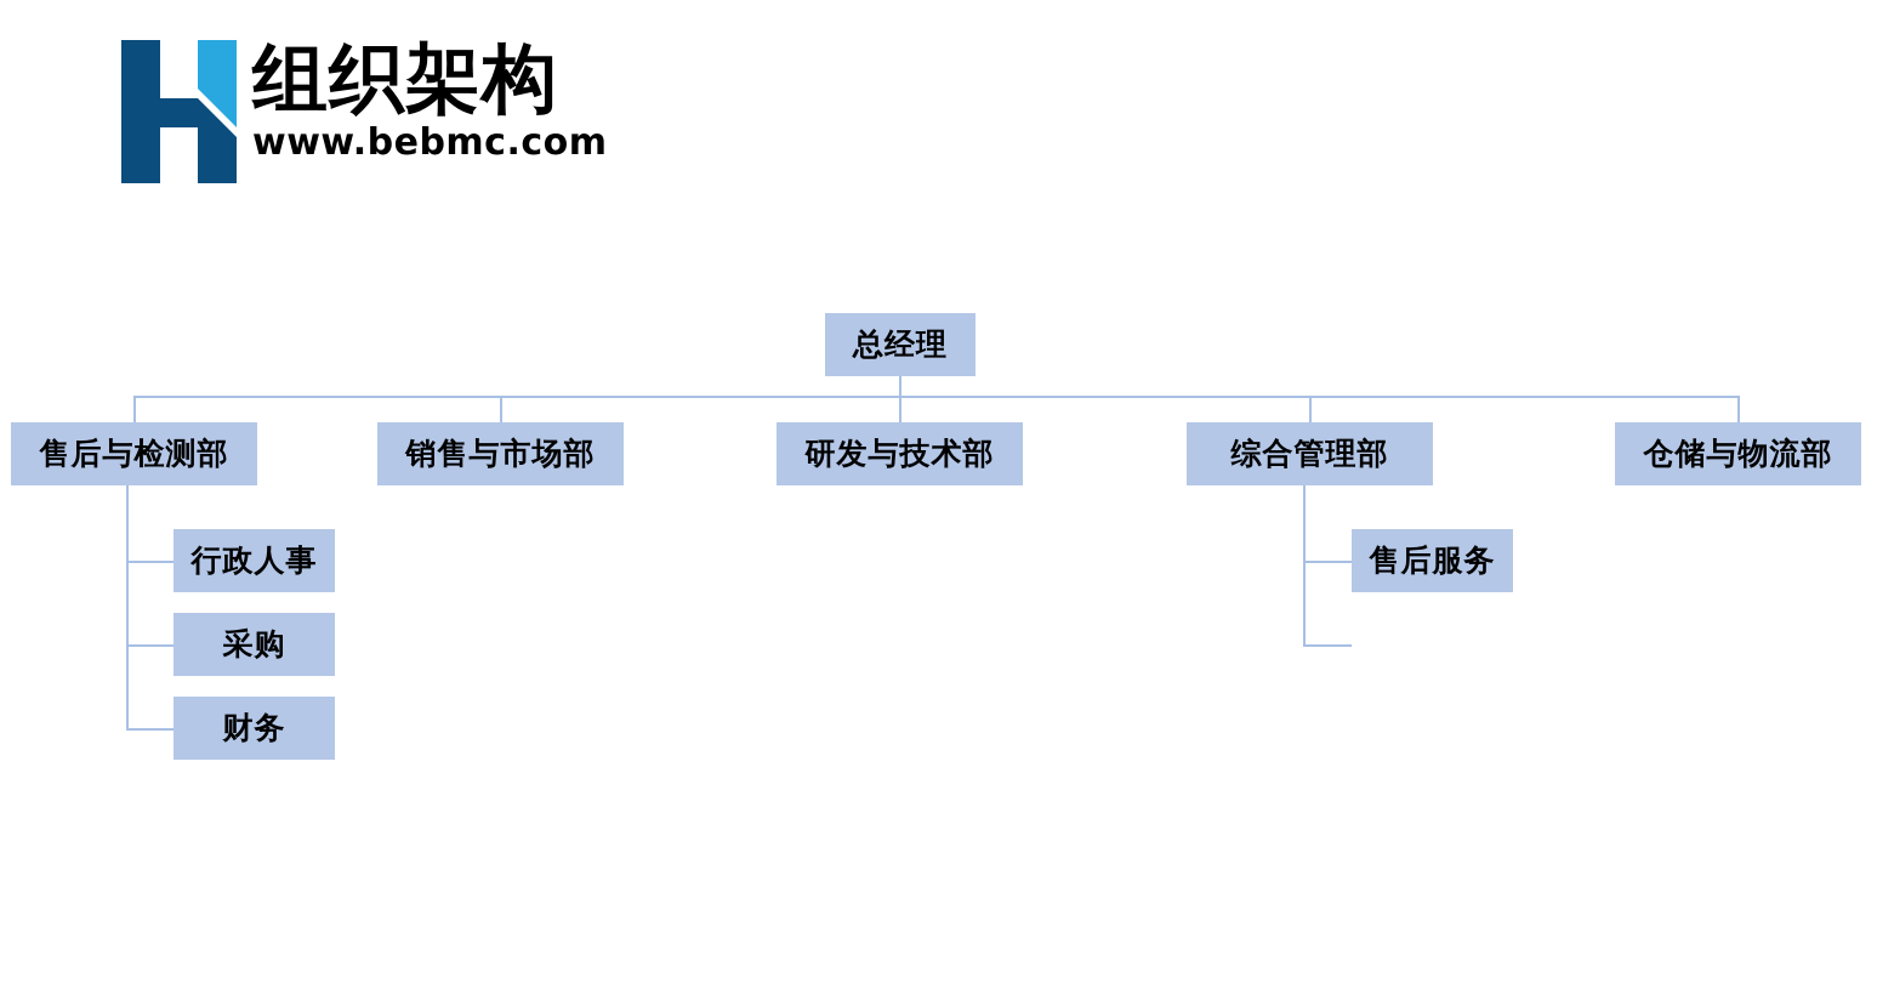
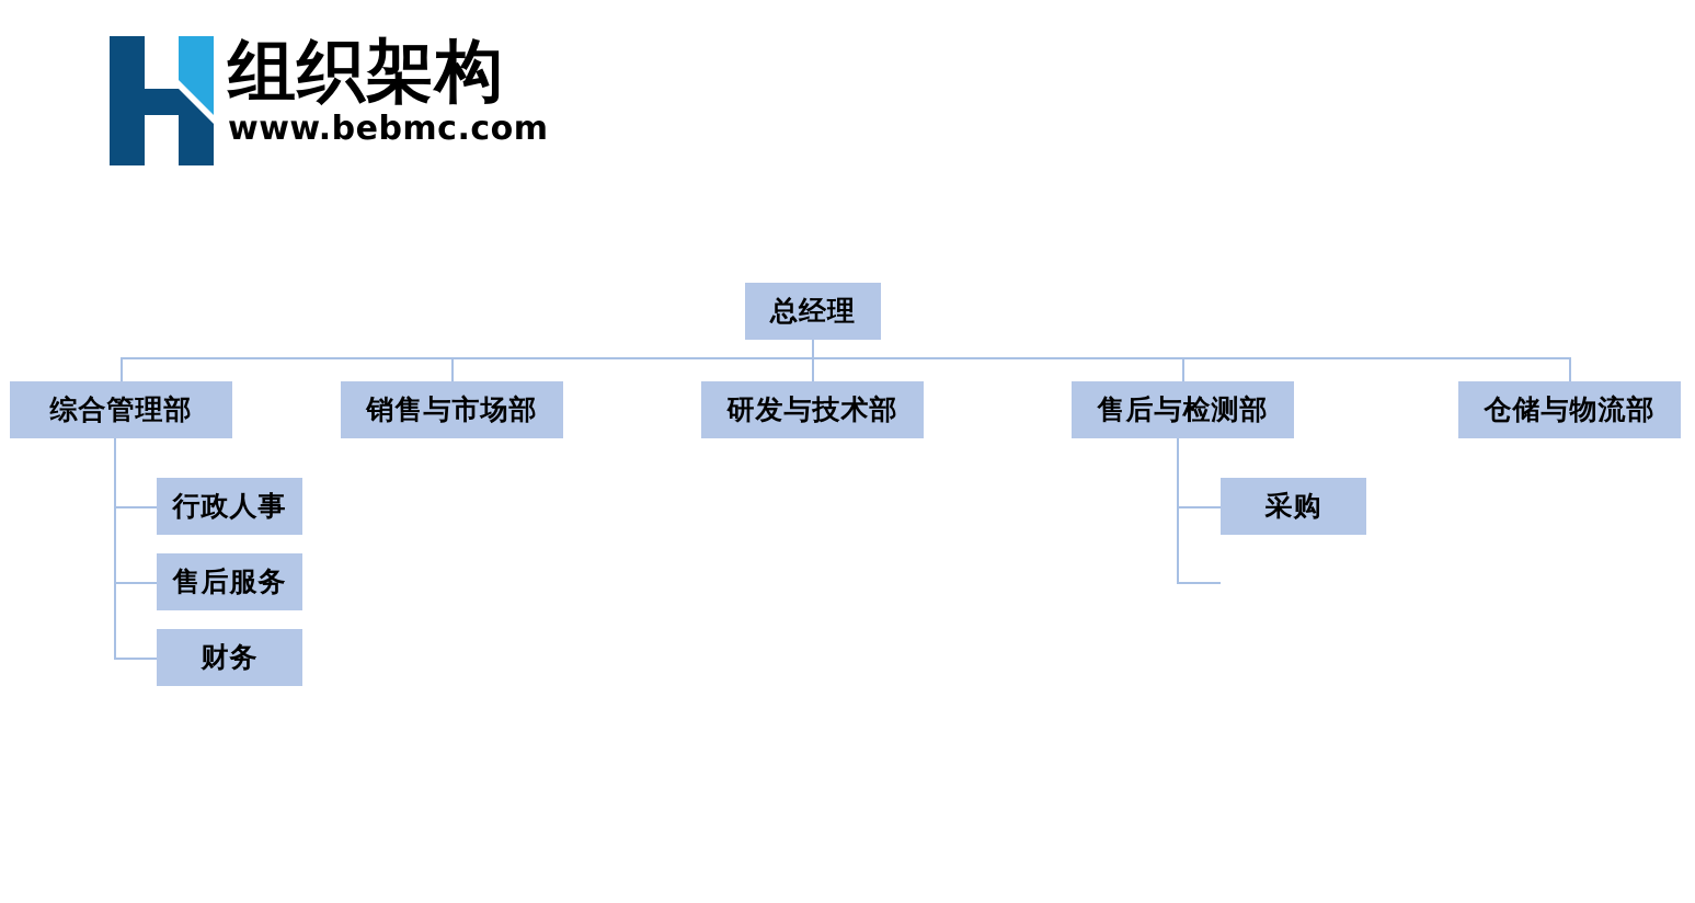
  组织架构
  www.bebmc.com
  总经理
- 售后与检测部
+ 综合管理部
  销售与市场部
  研发与技术部
- 综合管理部
+ 售后与检测部
  仓储与物流部
  行政人事
- 采购
+ 售后服务
  财务
- 售后服务
+ 采购
